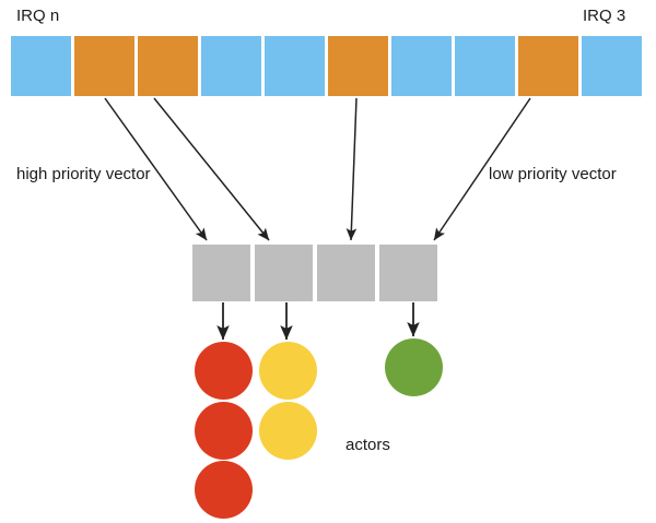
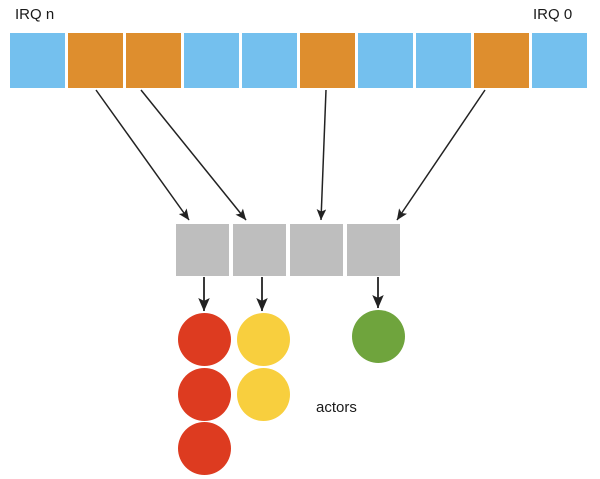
  IRQ n
- IRQ 3
+ IRQ 0
- high priority vector
- low priority vector
  actors
